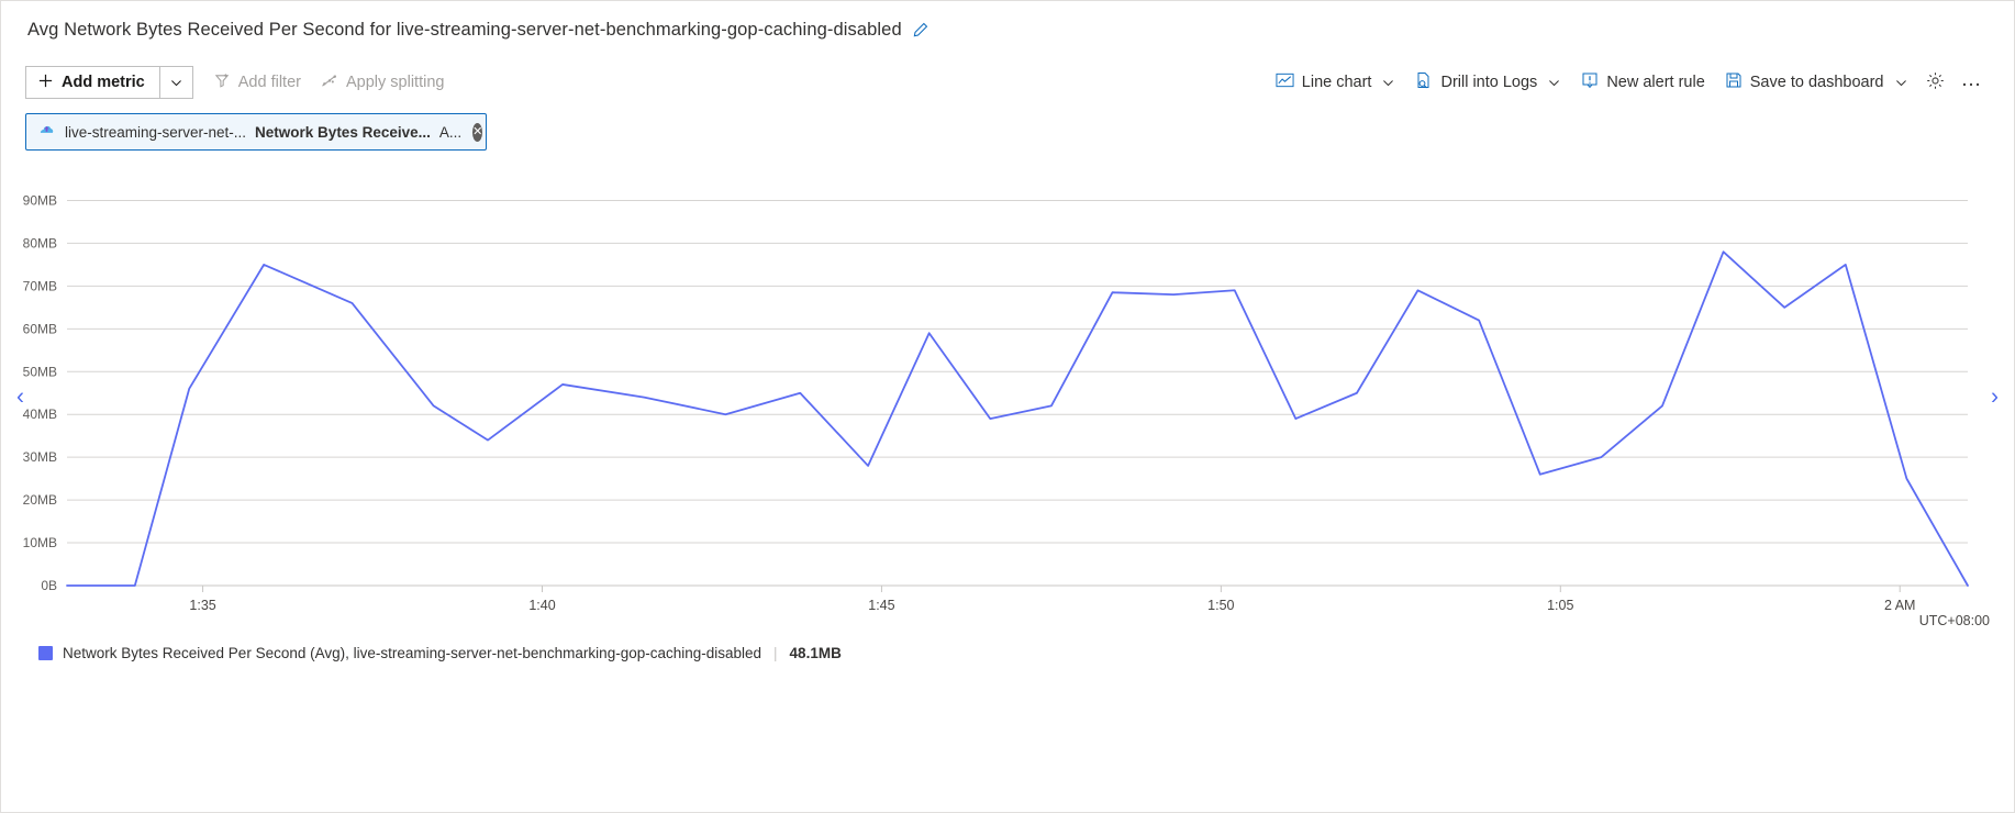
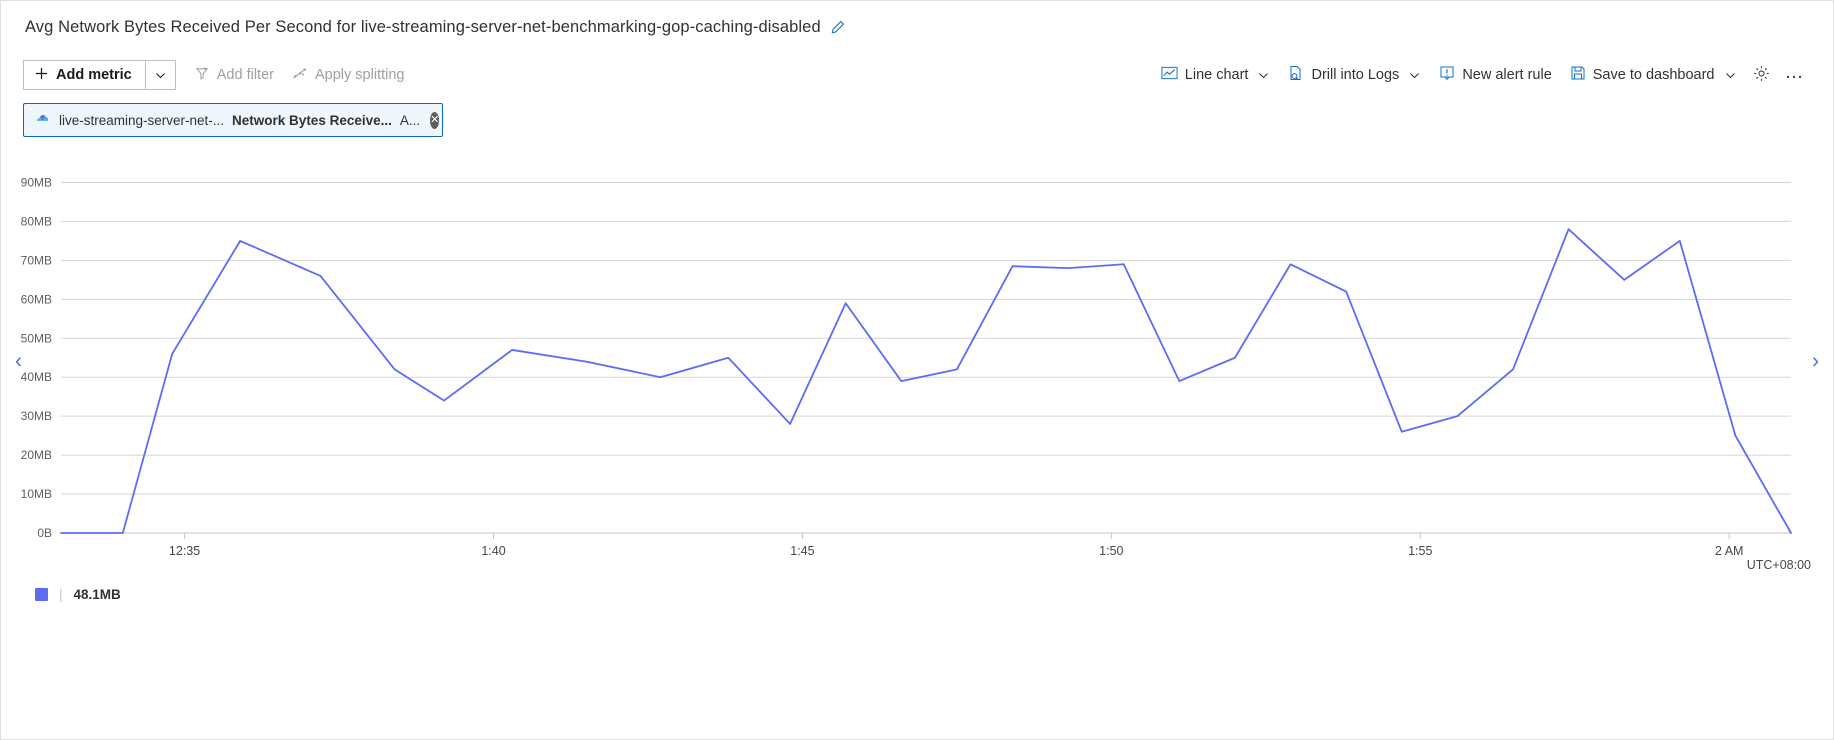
  Avg Network Bytes Received Per Second for live-streaming-server-net-benchmarking-gop-caching-disabled
  Add metric
  Add filter
  Apply splitting
  Line chart
  Drill into Logs
  New alert rule
  Save to dashboard
  …
  live-streaming-server-net-...
  Network Bytes Receive...
  A...
  ✕
  0B
  10MB
  20MB
  30MB
  40MB
  50MB
  60MB
  70MB
  80MB
  90MB
- 1:35
+ 12:35
  1:40
  1:45
  1:50
- 1:05
+ 1:55
  2 AM
  ‹
  ›
  UTC+08:00
- Network Bytes Received Per Second (Avg), live-streaming-server-net-benchmarking-gop-caching-disabled
  |
  48.1MB
